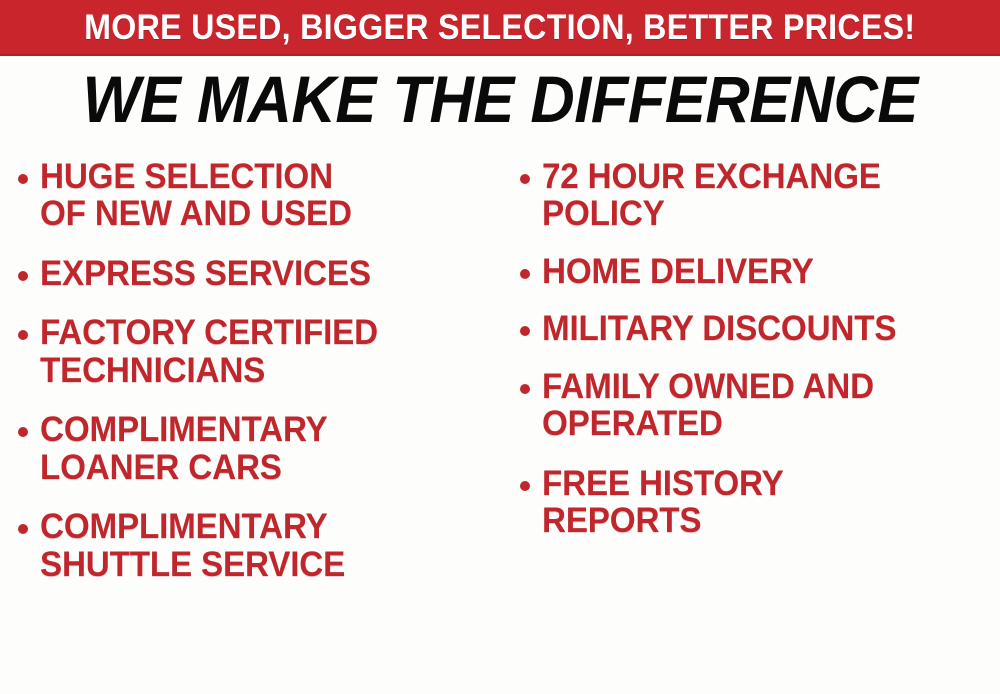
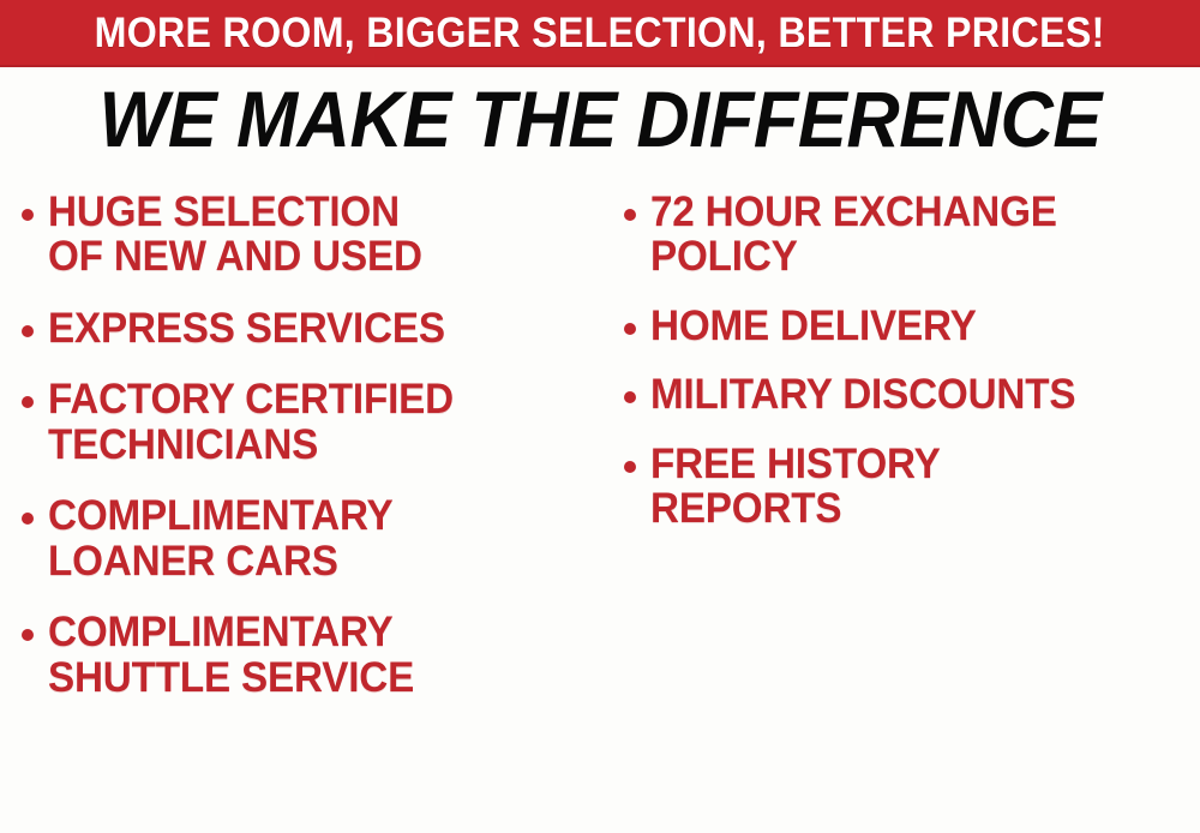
- MORE USED, BIGGER SELECTION, BETTER PRICES!
+ MORE ROOM, BIGGER SELECTION, BETTER PRICES!
  WE MAKE THE DIFFERENCE
  HUGE SELECTION
  OF NEW AND USED
  EXPRESS SERVICES
  FACTORY CERTIFIED
  TECHNICIANS
  COMPLIMENTARY
  LOANER CARS
  COMPLIMENTARY
  SHUTTLE SERVICE
  72 HOUR EXCHANGE
  POLICY
  HOME DELIVERY
  MILITARY DISCOUNTS
- FAMILY OWNED AND
- OPERATED
  FREE HISTORY
  REPORTS
